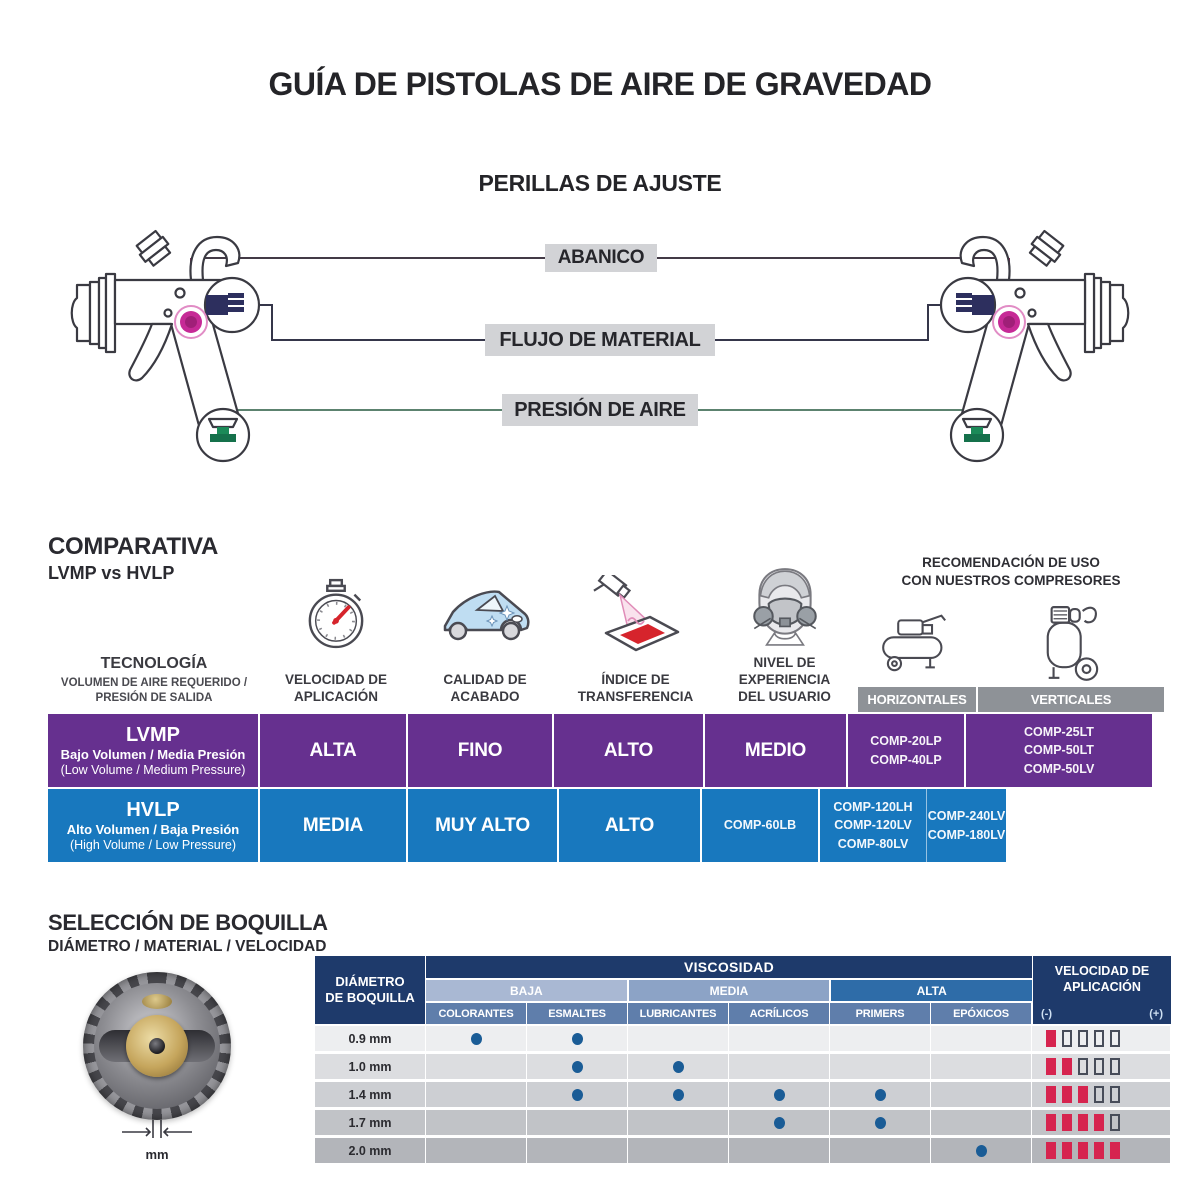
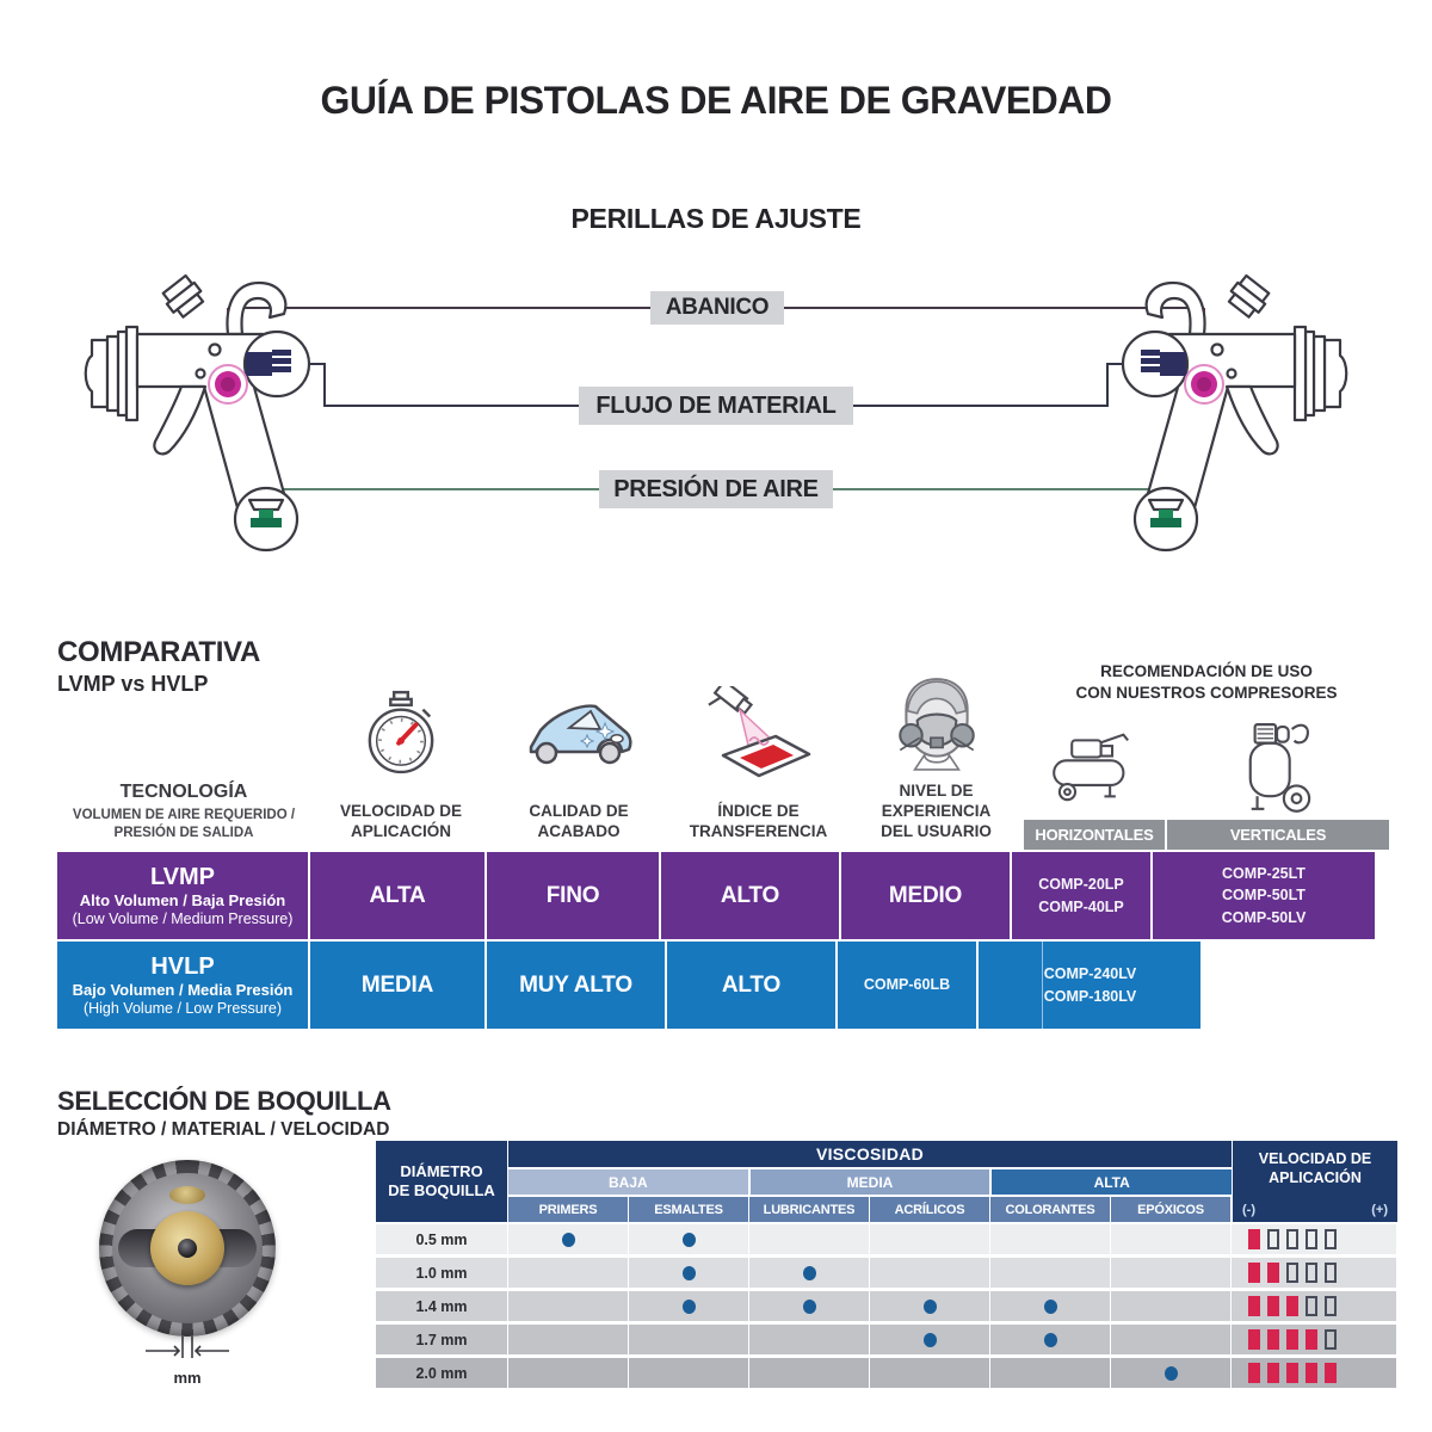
  GUÍA DE PISTOLAS DE AIRE DE GRAVEDAD
  PERILLAS DE AJUSTE
  ABANICO
  FLUJO DE MATERIAL
  PRESIÓN DE AIRE
  COMPARATIVA
  LVMP vs HVLP
  RECOMENDACIÓN DE USO
  CON NUESTROS COMPRESORES
  TECNOLOGÍA
  VOLUMEN DE AIRE REQUERIDO /
  PRESIÓN DE SALIDA
  VELOCIDAD DE
  APLICACIÓN
  CALIDAD DE
  ACABADO
  ÍNDICE DE
  TRANSFERENCIA
  NIVEL DE
  EXPERIENCIA
  DEL USUARIO
  HORIZONTALES
  VERTICALES
  LVMP
- Bajo Volumen / Media Presión
+ Alto Volumen / Baja Presión
  (Low Volume / Medium Pressure)
  ALTA
  FINO
  ALTO
  MEDIO
  COMP-20LP
  COMP-40LP
  COMP-25LT
  COMP-50LT
  COMP-50LV
  HVLP
- Alto Volumen / Baja Presión
+ Bajo Volumen / Media Presión
  (High Volume / Low Pressure)
  MEDIA
  MUY ALTO
  ALTO
  COMP-60LB
- COMP-120LH
- COMP-120LV
- COMP-80LV
  COMP-240LV
  COMP-180LV
  SELECCIÓN DE BOQUILLA
  DIÁMETRO / MATERIAL / VELOCIDAD
  mm
  DIÁMETRO
  DE BOQUILLA
  VISCOSIDAD
  BAJA
  MEDIA
  ALTA
- COLORANTES
+ PRIMERS
  ESMALTES
  LUBRICANTES
  ACRÍLICOS
- PRIMERS
+ COLORANTES
  EPÓXICOS
  VELOCIDAD DE
  APLICACIÓN
  (-)
  (+)
- 0.9 mm
+ 0.5 mm
  1.0 mm
  1.4 mm
  1.7 mm
  2.0 mm
